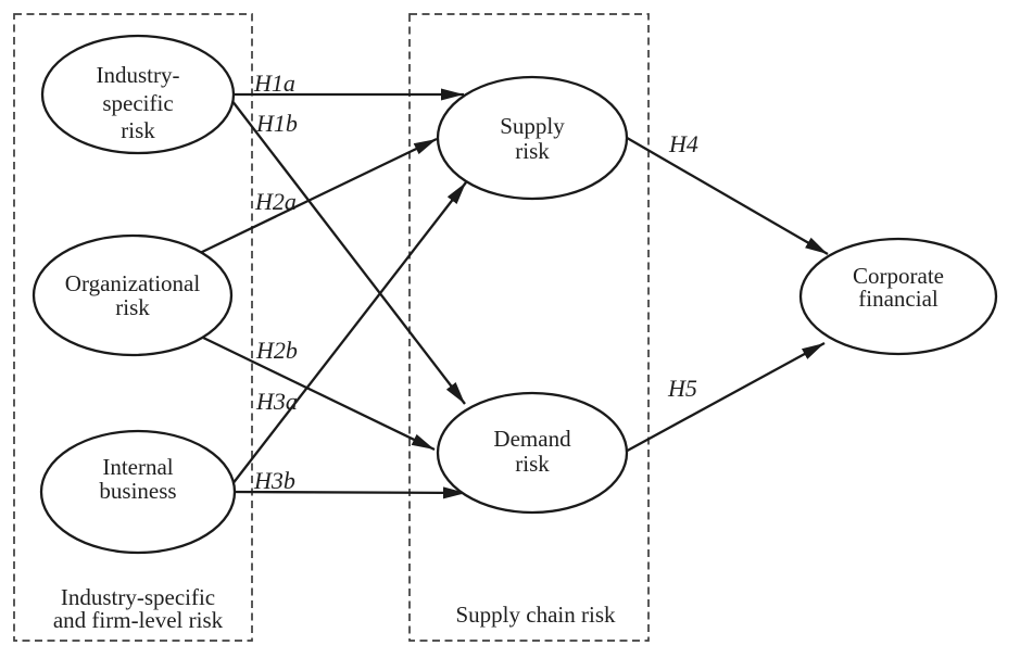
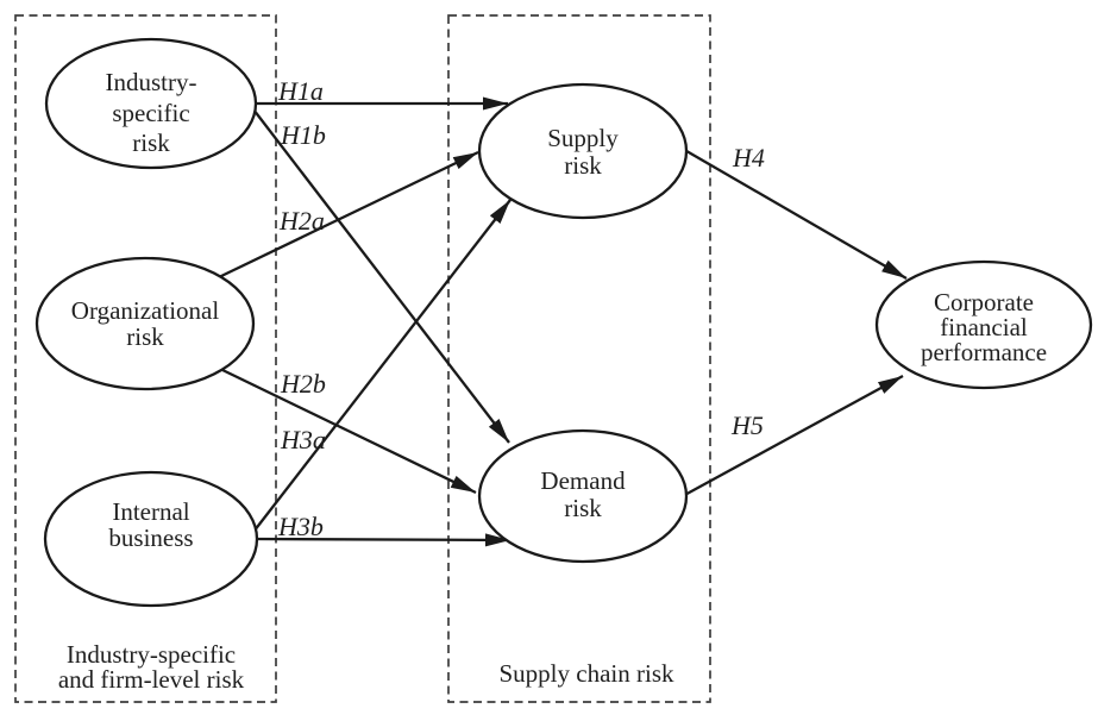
  Industry-
  specific
  risk
  Organizational
  risk
  Internal
  business
  Supply
  risk
  Demand
  risk
  Corporate
  financial
+ performance
  H1a
  H1b
  H2a
  H2b
  H3a
  H3b
  H4
  H5
  Industry-specific
  and firm-level risk
  Supply chain risk
